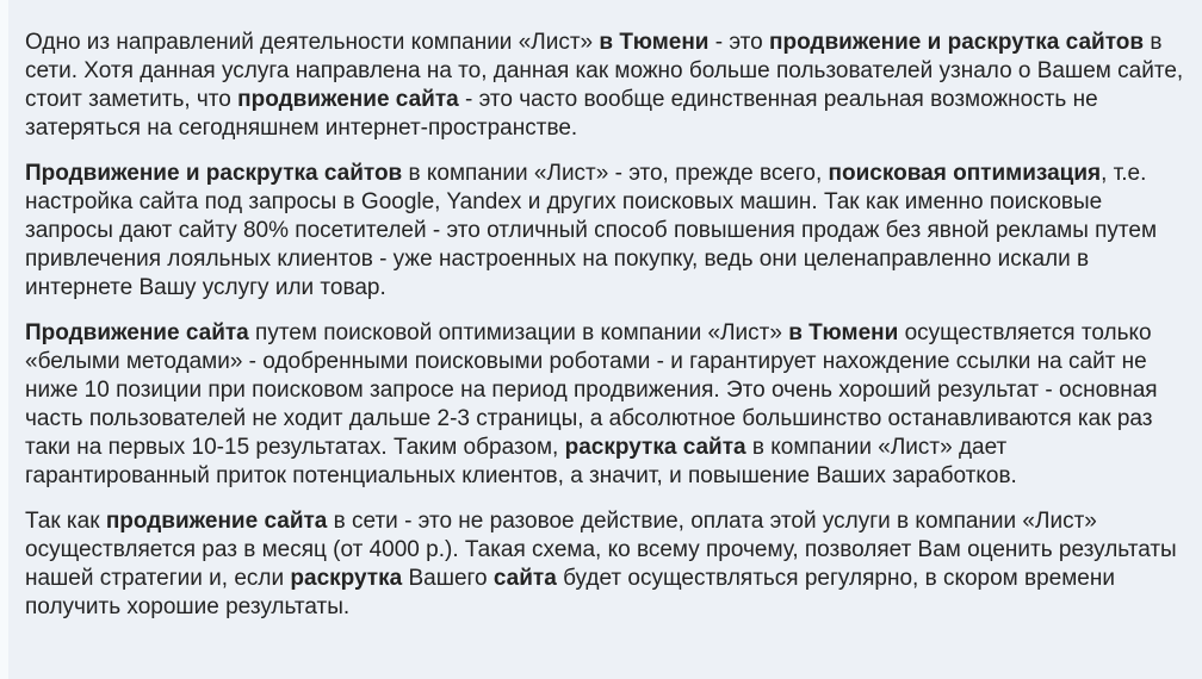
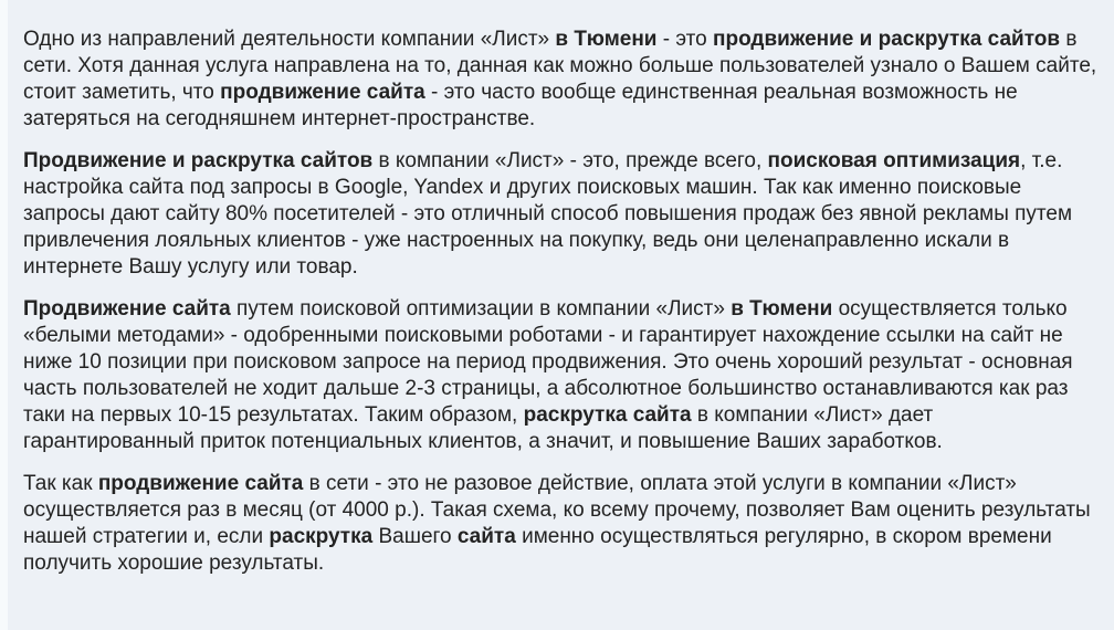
  Одно из направлений деятельности компании «Лист» в Тюмени - это продвижение и раскрутка сайтов в сети. Хотя данная услуга направлена на то, данная как можно больше пользователей узнало о Вашем сайте, стоит заметить, что продвижение сайта - это часто вообще единственная реальная возможность не затеряться на сегодняшнем интернет-пространстве.
  Продвижение и раскрутка сайтов в компании «Лист» - это, прежде всего, поисковая оптимизация, т.е. настройка сайта под запросы в Google, Yandex и других поисковых машин. Так как именно поисковые запросы дают сайту 80% посетителей - это отличный способ повышения продаж без явной рекламы путем привлечения лояльных клиентов - уже настроенных на покупку, ведь они целенаправленно искали в интернете Вашу услугу или товар.
  Продвижение сайта путем поисковой оптимизации в компании «Лист» в Тюмени осуществляется только «белыми методами» - одобренными поисковыми роботами - и гарантирует нахождение ссылки на сайт не ниже 10 позиции при поисковом запросе на период продвижения. Это очень хороший результат - основная часть пользователей не ходит дальше 2-3 страницы, а абсолютное большинство останавливаются как раз таки на первых 10-15 результатах. Таким образом, раскрутка сайта в компании «Лист» дает гарантированный приток потенциальных клиентов, а значит, и повышение Ваших заработков.
- Так как продвижение сайта в сети - это не разовое действие, оплата этой услуги в компании «Лист» осуществляется раз в месяц (от 4000 р.). Такая схема, ко всему прочему, позволяет Вам оценить результаты нашей стратегии и, если раскрутка Вашего сайта будет осуществляться регулярно, в скором времени получить хорошие результаты.
+ Так как продвижение сайта в сети - это не разовое действие, оплата этой услуги в компании «Лист» осуществляется раз в месяц (от 4000 р.). Такая схема, ко всему прочему, позволяет Вам оценить результаты нашей стратегии и, если раскрутка Вашего сайта именно осуществляться регулярно, в скором времени получить хорошие результаты.
